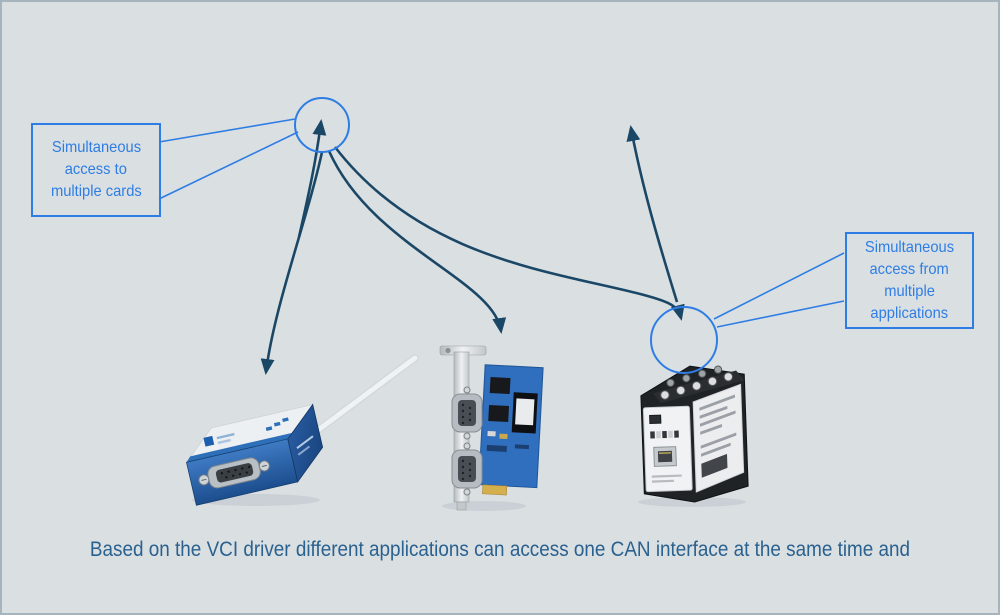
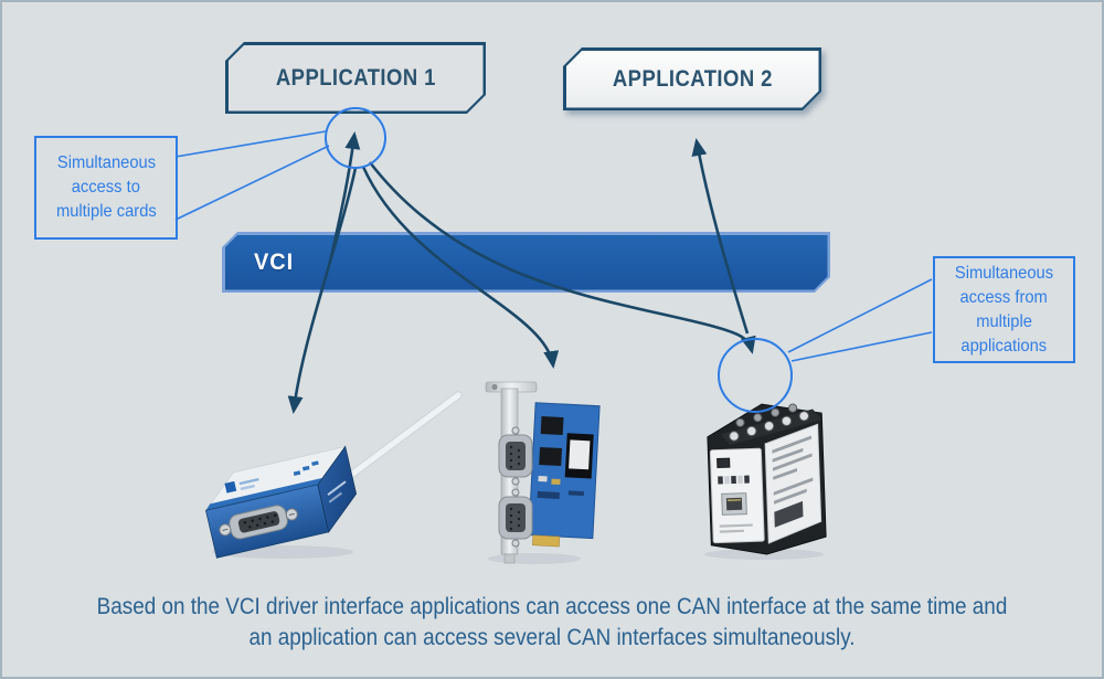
+ VCI
+ APPLICATION 1
+ APPLICATION 2
  Simultaneous
  access to
  multiple cards
  Simultaneous
  access from
  multiple
  applications
- Based on the VCI driver different applications can access one CAN interface at the same time and
+ Based on the VCI driver interface applications can access one CAN interface at the same time and
+ an application can access several CAN interfaces simultaneously.
